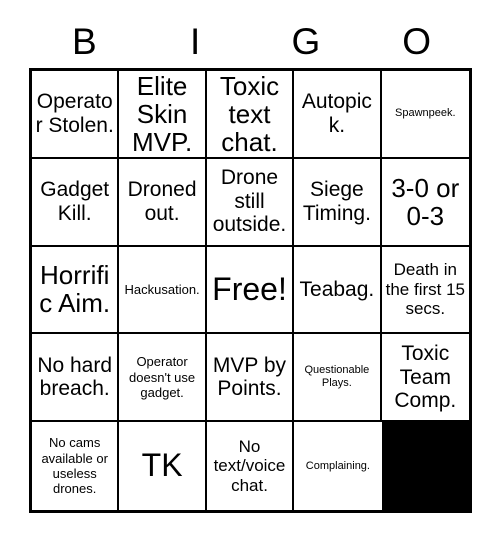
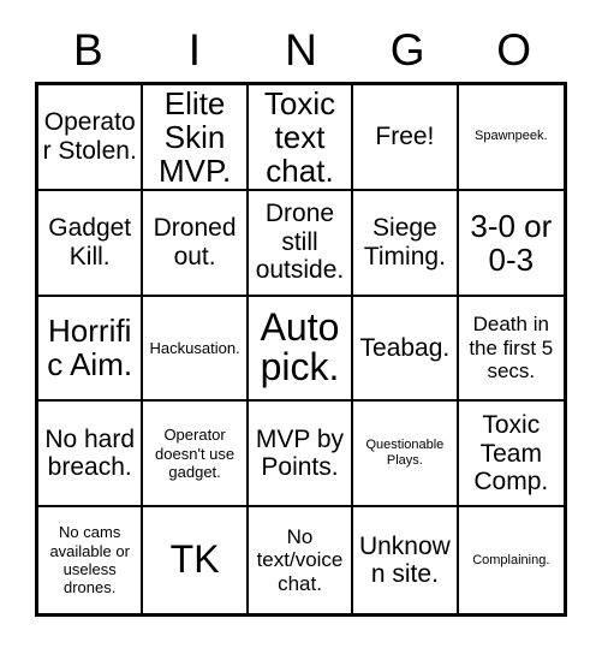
  B
  I
+ N
  G
  O
  Operator Stolen.
  Elite Skin MVP.
  Toxic text chat.
- Autopick.
+ Free!
  Spawnpeek.
  Gadget Kill.
  Droned out.
  Drone still outside.
  Siege Timing.
  3-0 or 0-3
  Horrific Aim.
  Hackusation.
- Free!
+ Autopick.
  Teabag.
- Death in the first 15 secs.
+ Death in the first 5 secs.
  No hard breach.
  Operator doesn't use gadget.
  MVP by Points.
  Questionable Plays.
  Toxic Team Comp.
  No cams available or useless drones.
  TK
  No text/voice chat.
+ Unknown site.
  Complaining.
